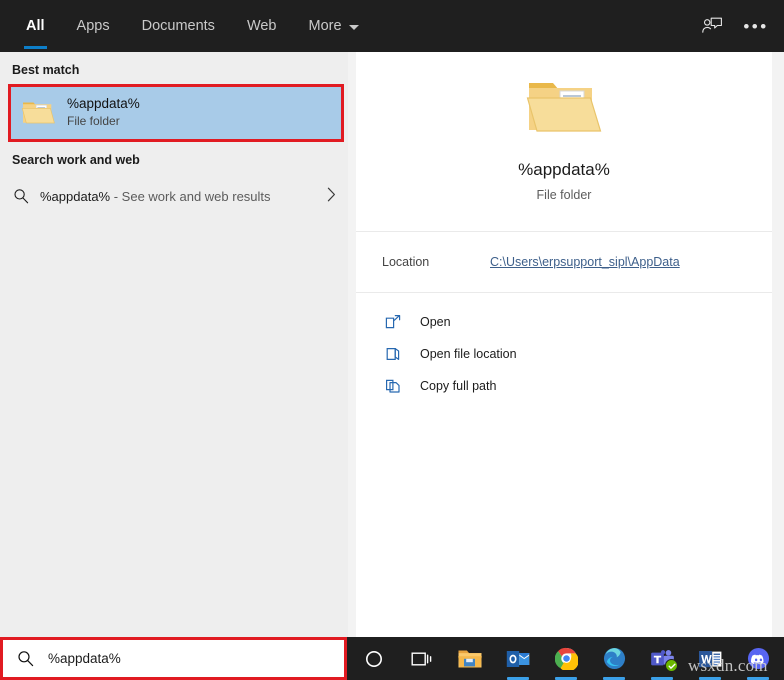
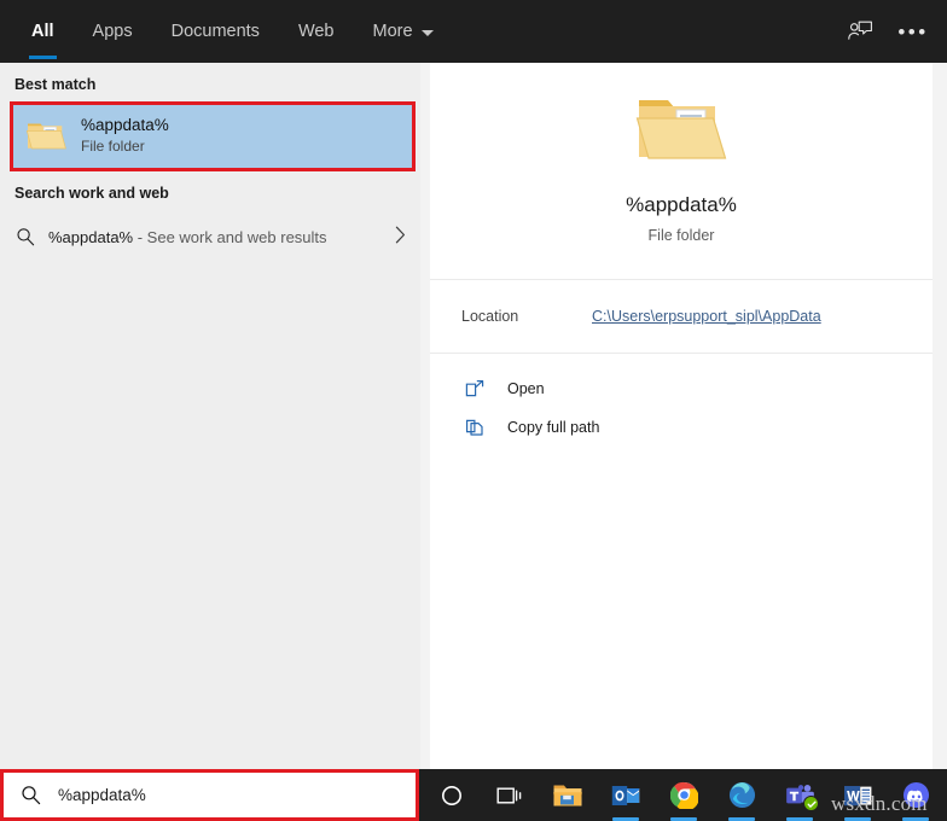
  All
  Apps
  Documents
  Web
  More
  •••
  Best match
  %appdata%
  File folder
  Search work and web
  %appdata% - See work and web results
  %appdata%
  File folder
  Location
  C:\Users\erpsupport_sipl\AppData
  Open
- Open file location
  Copy full path
  %appdata%
  wsxdn.com
